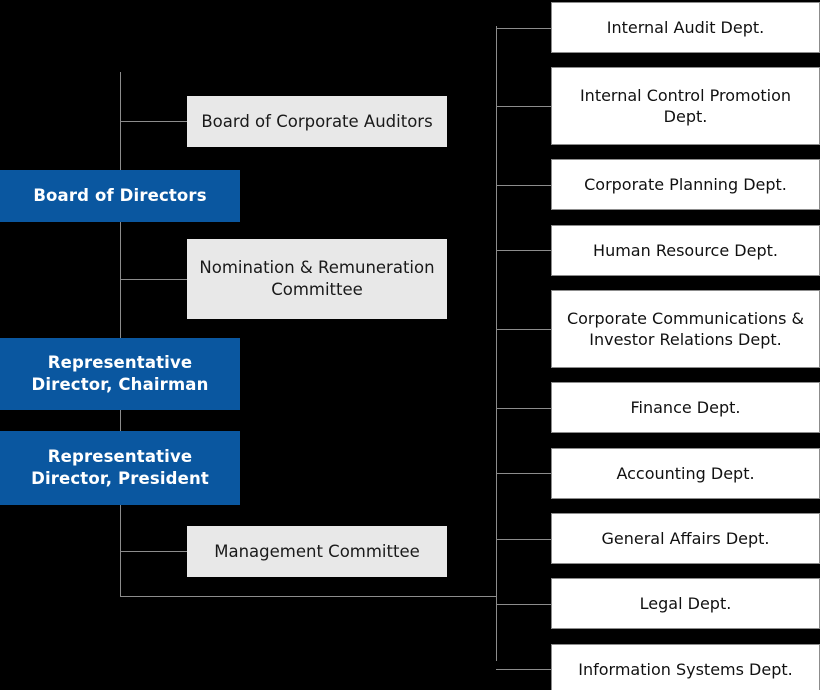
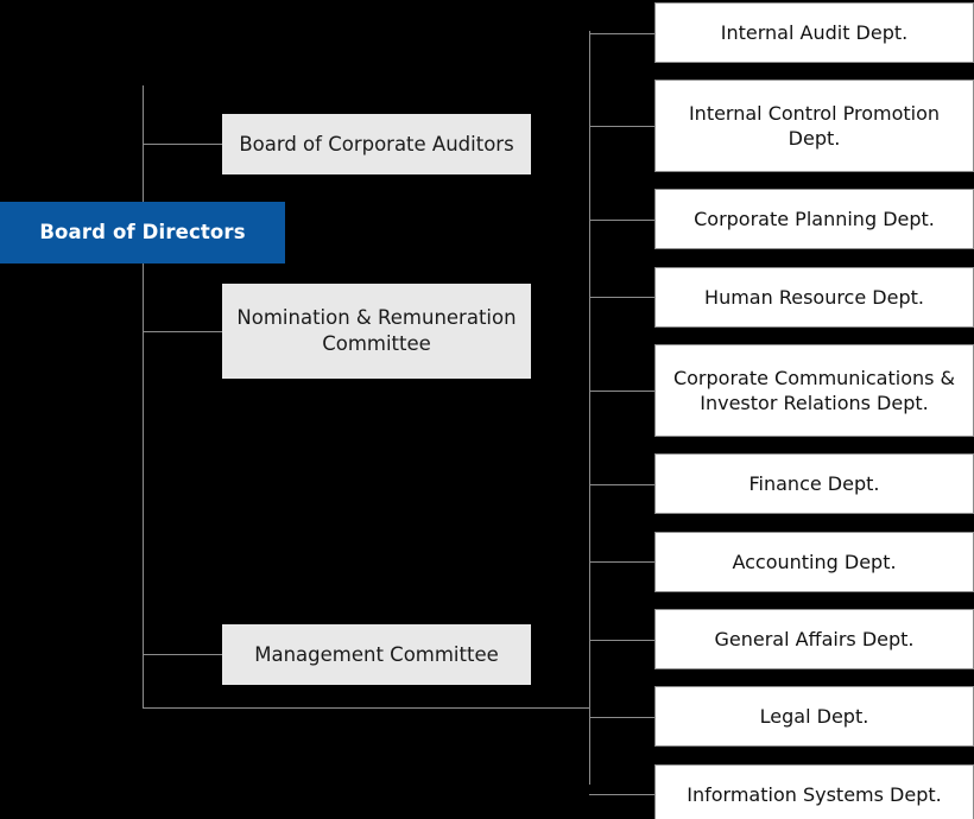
  Board of Corporate Auditors
  Board of Directors
  Nomination & Remuneration Committee
- Representative Director, Chairman
- Representative Director, President
  Management Committee
  Internal Audit Dept.
  Internal Control Promotion Dept.
  Corporate Planning Dept.
  Human Resource Dept.
  Corporate Communications & Investor Relations Dept.
  Finance Dept.
  Accounting Dept.
  General Affairs Dept.
  Legal Dept.
  Information Systems Dept.
